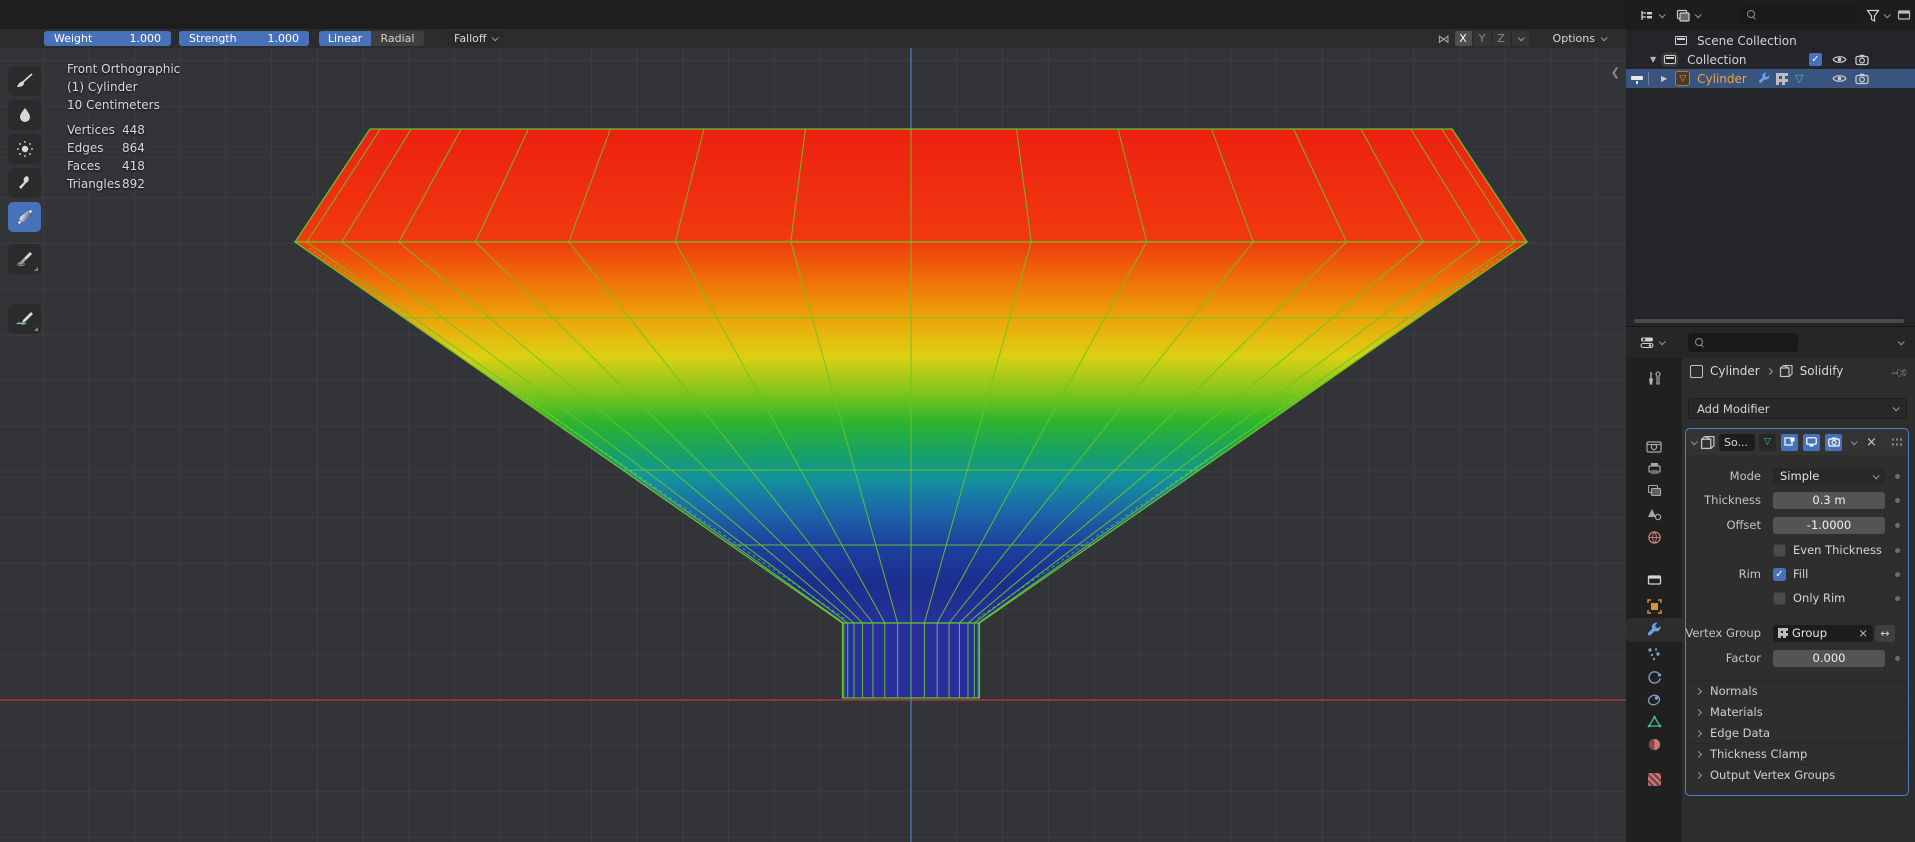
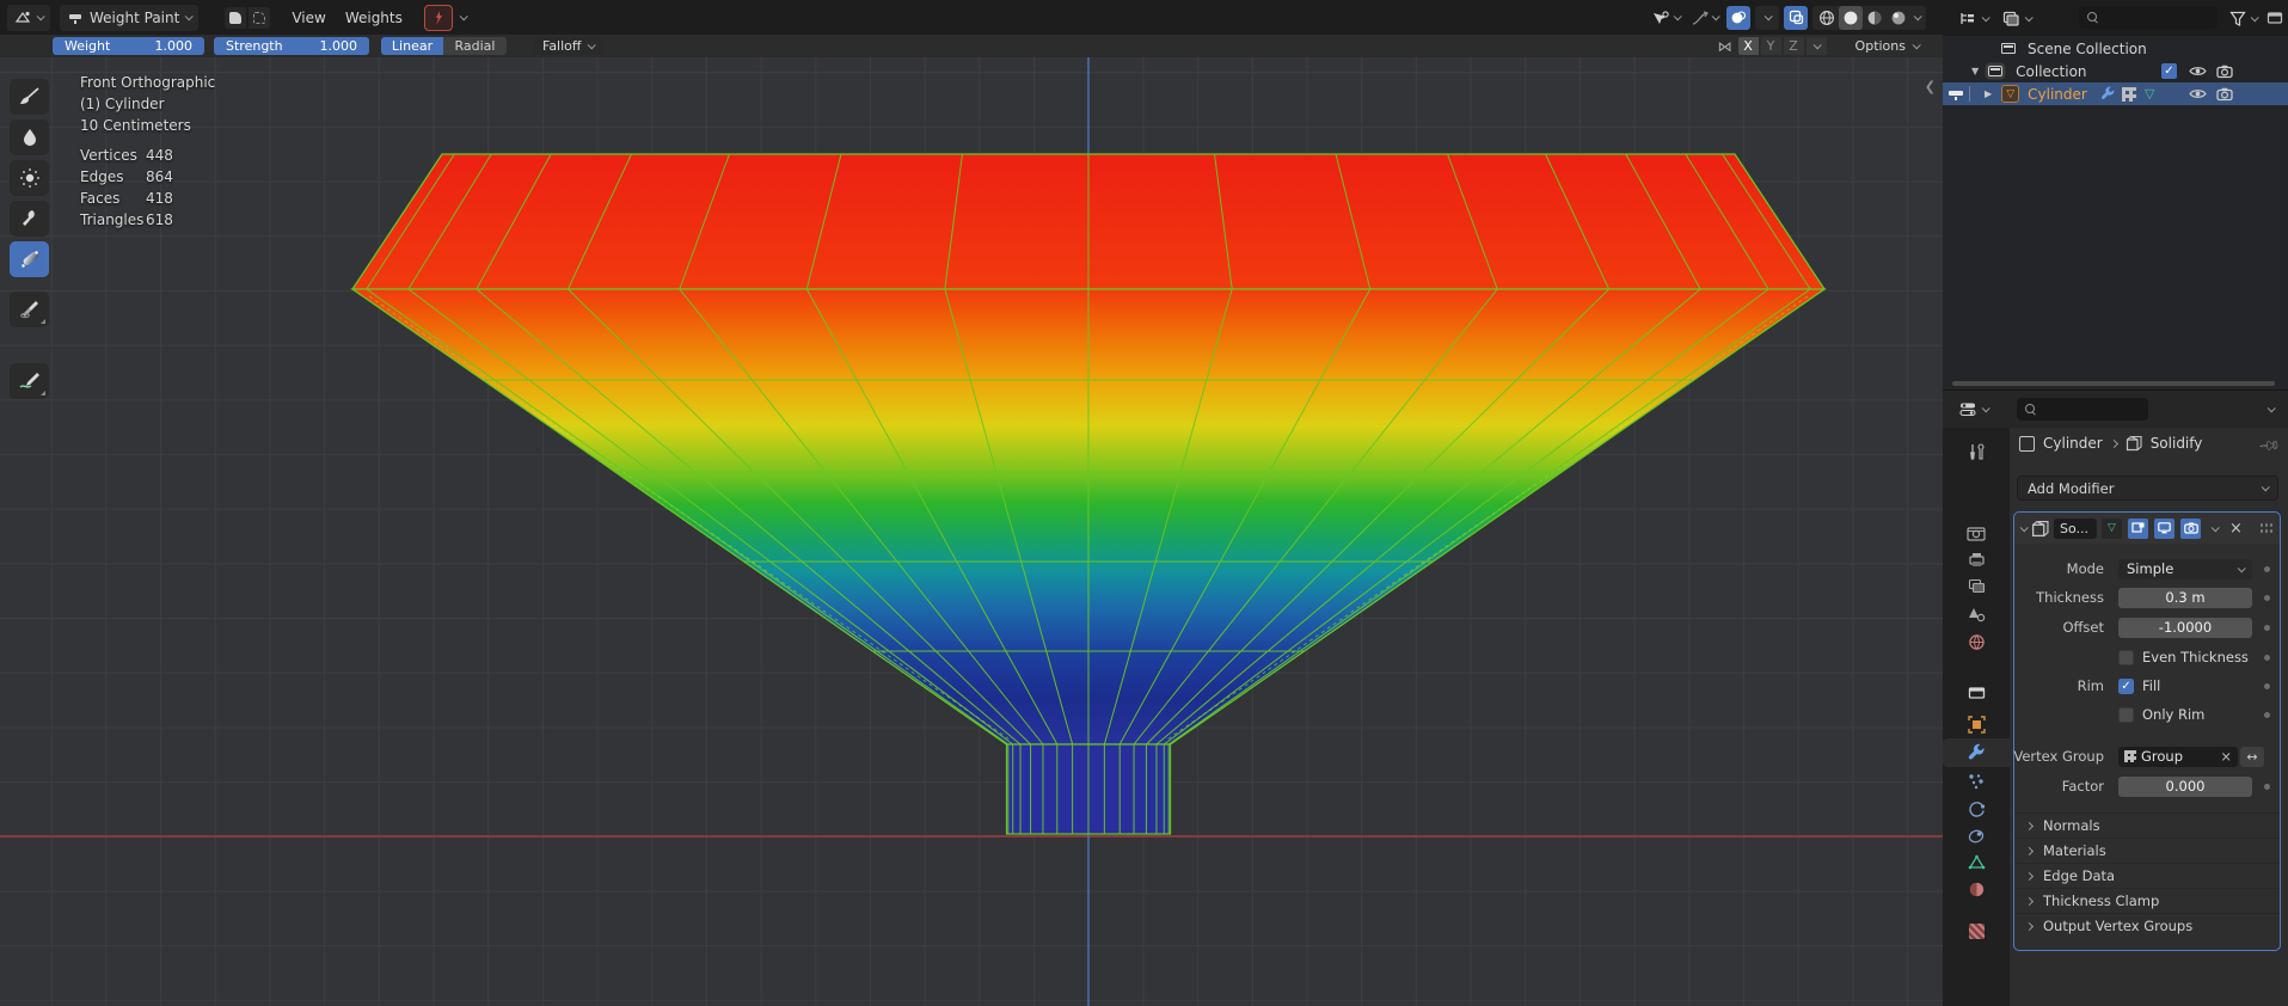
+ Weight Paint
+ View
+ Weights
  Weight
  1.000
  Strength
  1.000
  Linear
  Radial
  Falloff
  ⋈
  X
  Y
  Z
  Options
  Front Orthographic
  (1) Cylinder
  10 Centimeters
  Vertices
  448
  Edges
  864
  Faces
  418
  Triangles
- 892
+ 618
  ❮
  Scene Collection
  ▼
  Collection
  ✓
  ▶
  ▽
  Cylinder
  ▽
  Cylinder
  Solidify
  Add Modifier
  So...
  ▽
  ×
  Mode
  Simple
  Thickness
  0.3 m
  Offset
  -1.0000
  Even Thickness
  Rim
  ✓
  Fill
  Only Rim
  Vertex Group
  Group
  ×
  ↔
  Factor
  0.000
  Normals
  Materials
  Edge Data
  Thickness Clamp
  Output Vertex Groups
